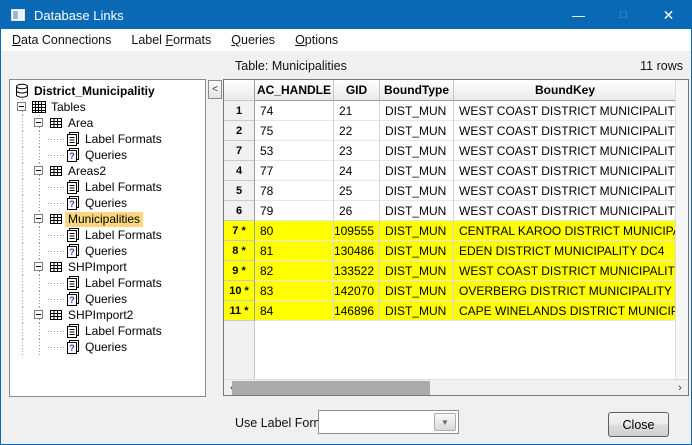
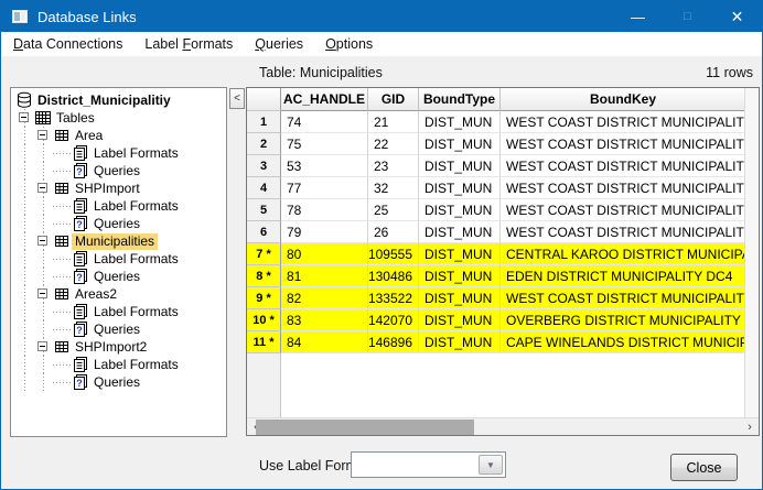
  Database Links
  —
  □
  ✕
  Data Connections
  Label Formats
  Queries
  Options
  Table: Municipalities
  11 rows
  District_Municipalitiy
  Tables
  Area
  Label Formats
  ?
  Queries
- Areas2
+ SHPImport
  Label Formats
  ?
  Queries
  Municipalities
  Label Formats
  ?
  Queries
- SHPImport
+ Areas2
  Label Formats
  ?
  Queries
  SHPImport2
  Label Formats
  ?
  Queries
  <
  AC_HANDLE
  GID
  BoundType
  BoundKey
  1
  74
  21
  DIST_MUN
  WEST COAST DISTRICT MUNICIPALIT
  2
  75
  22
  DIST_MUN
  WEST COAST DISTRICT MUNICIPALIT
- 7
+ 3
  53
  23
  DIST_MUN
  WEST COAST DISTRICT MUNICIPALIT
  4
  77
- 24
+ 32
  DIST_MUN
  WEST COAST DISTRICT MUNICIPALIT
  5
  78
  25
  DIST_MUN
  WEST COAST DISTRICT MUNICIPALIT
  6
  79
  26
  DIST_MUN
  WEST COAST DISTRICT MUNICIPALIT
  7 *
  80
  109555
  DIST_MUN
  CENTRAL KAROO DISTRICT MUNICIP
  8 *
  81
  130486
  DIST_MUN
  EDEN DISTRICT MUNICIPALITY DC4
  9 *
  82
  133522
  DIST_MUN
  WEST COAST DISTRICT MUNICIPALIT
  10 *
  83
  142070
  DIST_MUN
  OVERBERG DISTRICT MUNICIPALITY
  11 *
  84
  146896
  DIST_MUN
  CAPE WINELANDS DISTRICT MUNICI
  ›
  Use Label For
  ▼
  Close
